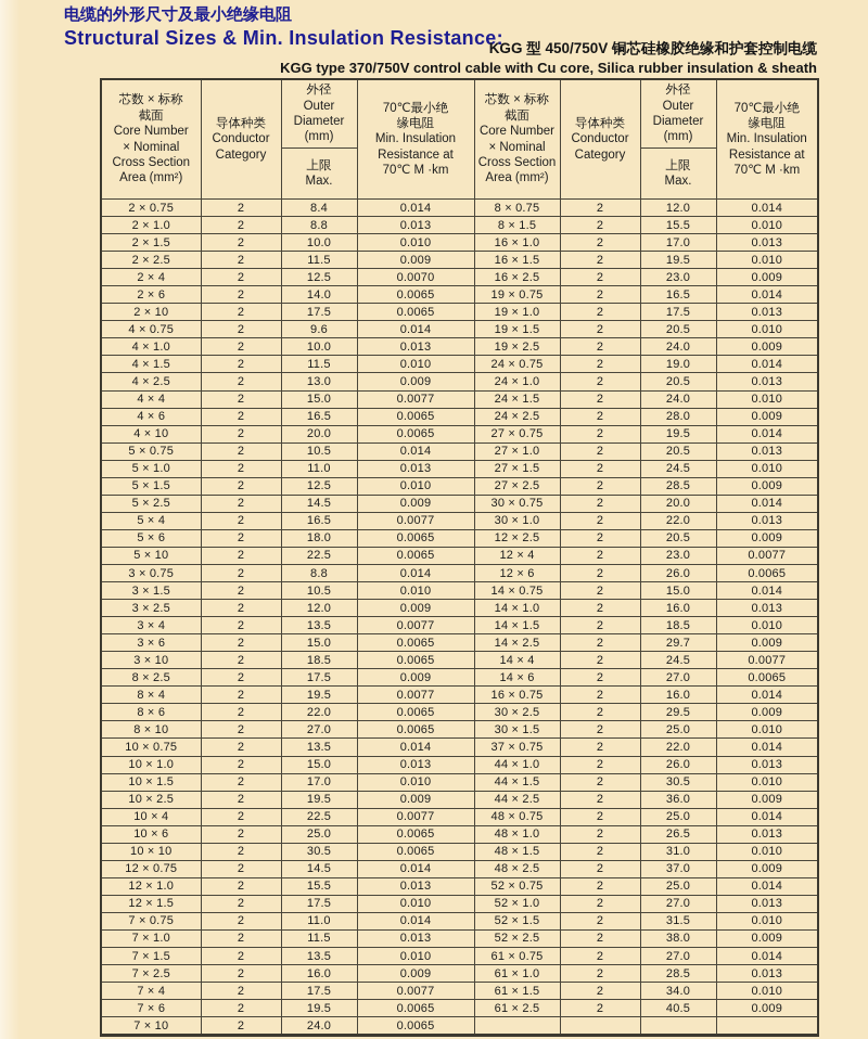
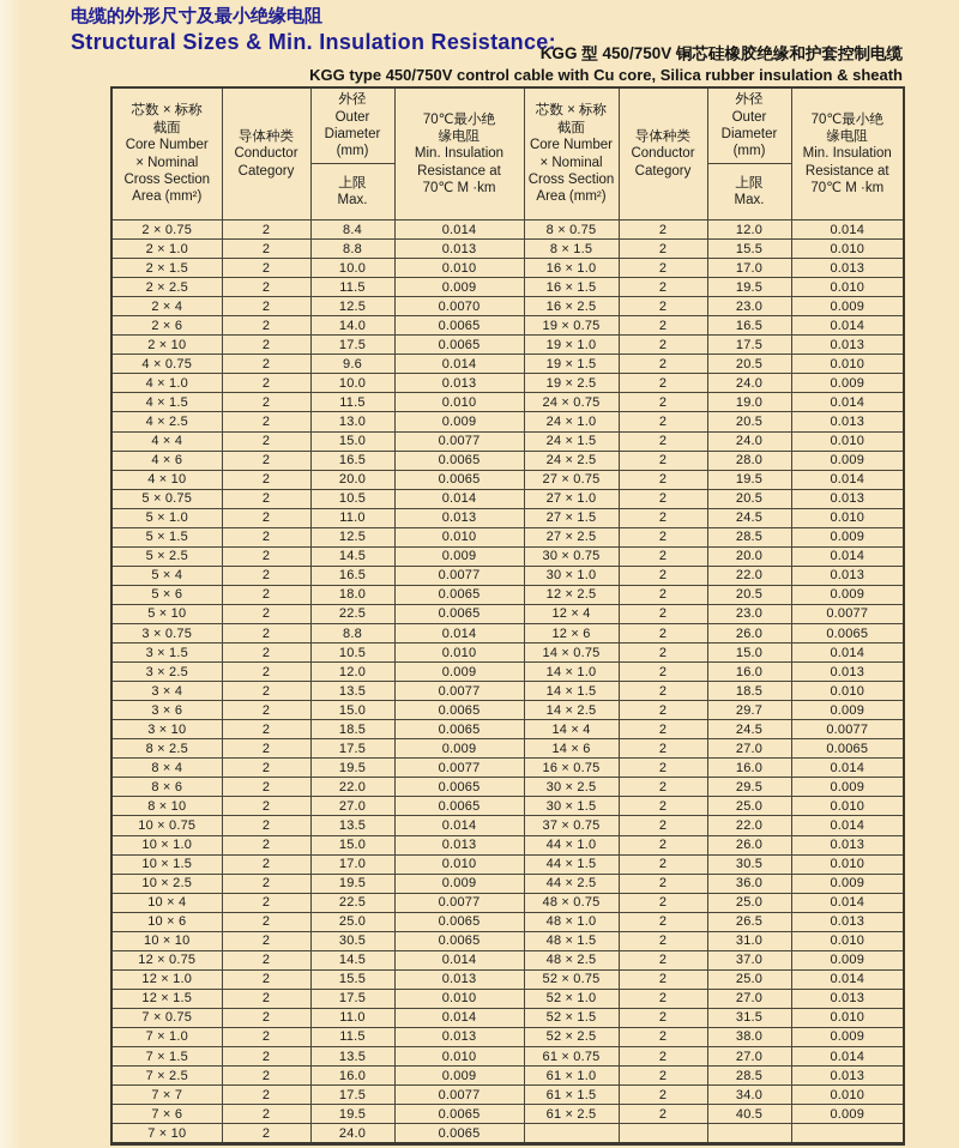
  电缆的外形尺寸及最小绝缘电阻
  Structural Sizes & Min. Insulation Resistance:
  KGG 型 450/750V 铜芯硅橡胶绝缘和护套控制电缆
- KGG type 370/750V control cable with Cu core, Silica rubber insulation & sheath
+ KGG type 450/750V control cable with Cu core, Silica rubber insulation & sheath
  芯数 × 标称 截面 Core Number × Nominal Cross Section Area (mm²)	导体种类 Conductor Category	外径 Outer Diameter (mm)	70℃最小绝 缘电阻 Min. Insulation Resistance at 70℃ M ·km	芯数 × 标称 截面 Core Number × Nominal Cross Section Area (mm²)	导体种类 Conductor Category	外径 Outer Diameter (mm)	70℃最小绝 缘电阻 Min. Insulation Resistance at 70℃ M ·km
  上限 Max.	上限 Max.
  2 × 0.75	2	8.4	0.014	8 × 0.75	2	12.0	0.014
  2 × 1.0	2	8.8	0.013	8 × 1.5	2	15.5	0.010
  2 × 1.5	2	10.0	0.010	16 × 1.0	2	17.0	0.013
  2 × 2.5	2	11.5	0.009	16 × 1.5	2	19.5	0.010
  2 × 4	2	12.5	0.0070	16 × 2.5	2	23.0	0.009
  2 × 6	2	14.0	0.0065	19 × 0.75	2	16.5	0.014
  2 × 10	2	17.5	0.0065	19 × 1.0	2	17.5	0.013
  4 × 0.75	2	9.6	0.014	19 × 1.5	2	20.5	0.010
  4 × 1.0	2	10.0	0.013	19 × 2.5	2	24.0	0.009
  4 × 1.5	2	11.5	0.010	24 × 0.75	2	19.0	0.014
  4 × 2.5	2	13.0	0.009	24 × 1.0	2	20.5	0.013
  4 × 4	2	15.0	0.0077	24 × 1.5	2	24.0	0.010
  4 × 6	2	16.5	0.0065	24 × 2.5	2	28.0	0.009
  4 × 10	2	20.0	0.0065	27 × 0.75	2	19.5	0.014
  5 × 0.75	2	10.5	0.014	27 × 1.0	2	20.5	0.013
  5 × 1.0	2	11.0	0.013	27 × 1.5	2	24.5	0.010
  5 × 1.5	2	12.5	0.010	27 × 2.5	2	28.5	0.009
  5 × 2.5	2	14.5	0.009	30 × 0.75	2	20.0	0.014
  5 × 4	2	16.5	0.0077	30 × 1.0	2	22.0	0.013
  5 × 6	2	18.0	0.0065	12 × 2.5	2	20.5	0.009
  5 × 10	2	22.5	0.0065	12 × 4	2	23.0	0.0077
  3 × 0.75	2	8.8	0.014	12 × 6	2	26.0	0.0065
  3 × 1.5	2	10.5	0.010	14 × 0.75	2	15.0	0.014
  3 × 2.5	2	12.0	0.009	14 × 1.0	2	16.0	0.013
  3 × 4	2	13.5	0.0077	14 × 1.5	2	18.5	0.010
  3 × 6	2	15.0	0.0065	14 × 2.5	2	29.7	0.009
  3 × 10	2	18.5	0.0065	14 × 4	2	24.5	0.0077
  8 × 2.5	2	17.5	0.009	14 × 6	2	27.0	0.0065
  8 × 4	2	19.5	0.0077	16 × 0.75	2	16.0	0.014
  8 × 6	2	22.0	0.0065	30 × 2.5	2	29.5	0.009
  8 × 10	2	27.0	0.0065	30 × 1.5	2	25.0	0.010
  10 × 0.75	2	13.5	0.014	37 × 0.75	2	22.0	0.014
  10 × 1.0	2	15.0	0.013	44 × 1.0	2	26.0	0.013
  10 × 1.5	2	17.0	0.010	44 × 1.5	2	30.5	0.010
  10 × 2.5	2	19.5	0.009	44 × 2.5	2	36.0	0.009
  10 × 4	2	22.5	0.0077	48 × 0.75	2	25.0	0.014
  10 × 6	2	25.0	0.0065	48 × 1.0	2	26.5	0.013
  10 × 10	2	30.5	0.0065	48 × 1.5	2	31.0	0.010
  12 × 0.75	2	14.5	0.014	48 × 2.5	2	37.0	0.009
  12 × 1.0	2	15.5	0.013	52 × 0.75	2	25.0	0.014
  12 × 1.5	2	17.5	0.010	52 × 1.0	2	27.0	0.013
  7 × 0.75	2	11.0	0.014	52 × 1.5	2	31.5	0.010
  7 × 1.0	2	11.5	0.013	52 × 2.5	2	38.0	0.009
  7 × 1.5	2	13.5	0.010	61 × 0.75	2	27.0	0.014
  7 × 2.5	2	16.0	0.009	61 × 1.0	2	28.5	0.013
- 7 × 4	2	17.5	0.0077	61 × 1.5	2	34.0	0.010
+ 7 × 7	2	17.5	0.0077	61 × 1.5	2	34.0	0.010
  7 × 6	2	19.5	0.0065	61 × 2.5	2	40.5	0.009
  7 × 10	2	24.0	0.0065
